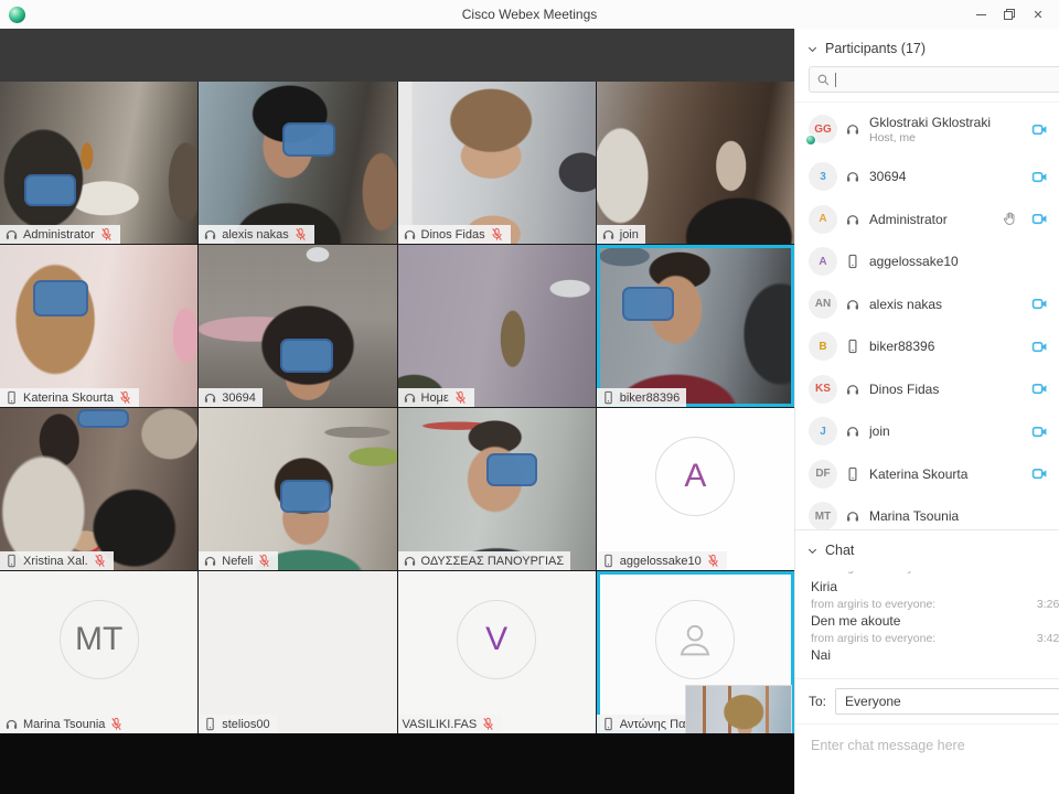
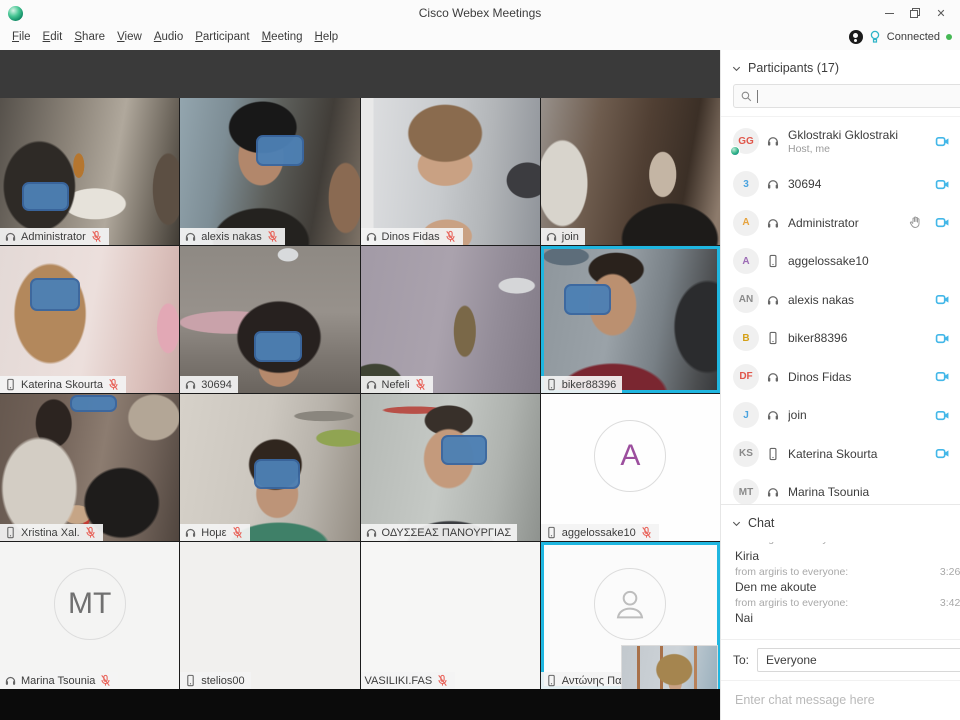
  Cisco Webex Meetings
  ✕
+ File
+ Edit
+ Share
+ View
+ Audio
+ Participant
+ Meeting
+ Help
+ Connected
  Administrator
  alexis nakas
  Dinos Fidas
  join
  Katerina Skourta
  30694
- Ηομε
+ Nefeli
  biker88396
  Xristina Xal.
- Nefeli
+ Ηομε
  ΟΔΥΣΣΕΑΣ ΠΑΝΟΥΡΓΙΑΣ
  A
  aggelossake10
  MT
  Marina Tsounia
  stelios00
- V
  VASILIKI.FAS
  Αντώνης Πα
  Participants (17)
  GG
  Gklostraki Gklostraki
  Host, me
  3
  30694
  A
  Administrator
  A
  aggelossake10
  AN
  alexis nakas
  B
  biker88396
- KS
+ DF
  Dinos Fidas
  J
  join
- DF
+ KS
  Katerina Skourta
  MT
  Marina Tsounia
  Chat
  Kiria
  from argiris to everyone:
  Den me akoute
  from argiris to everyone:
  Nai
  To:
  Everyone
  Enter chat message here
